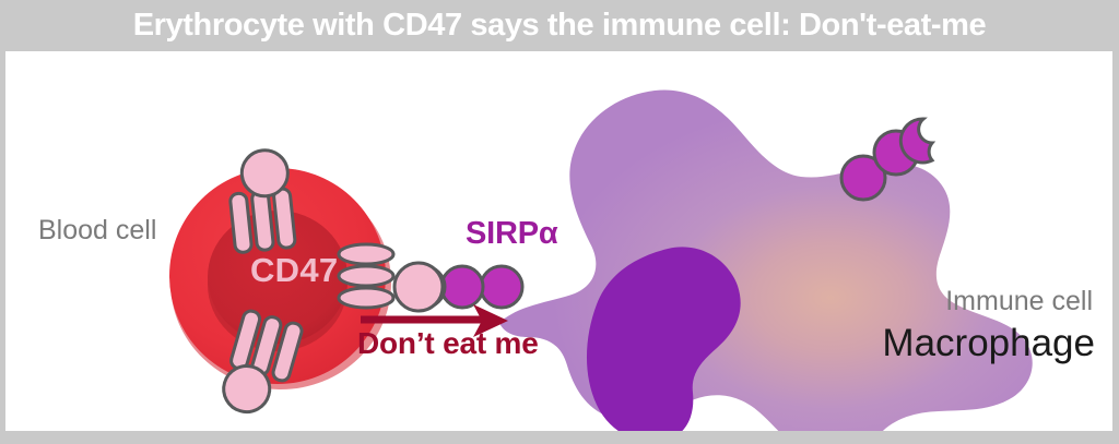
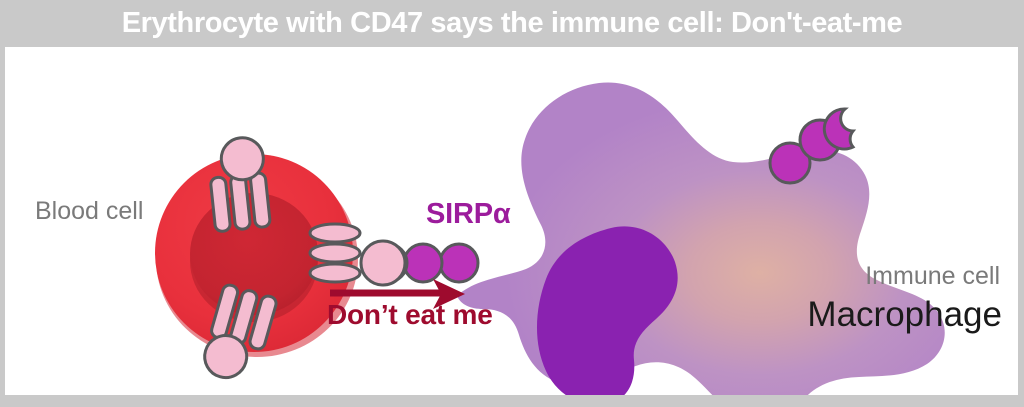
  Erythrocyte with CD47 says the immune cell: Don't-eat-me
  Blood cell
- CD47
  SIRPα
  Don’t eat me
  Immune cell
  Macrophage
